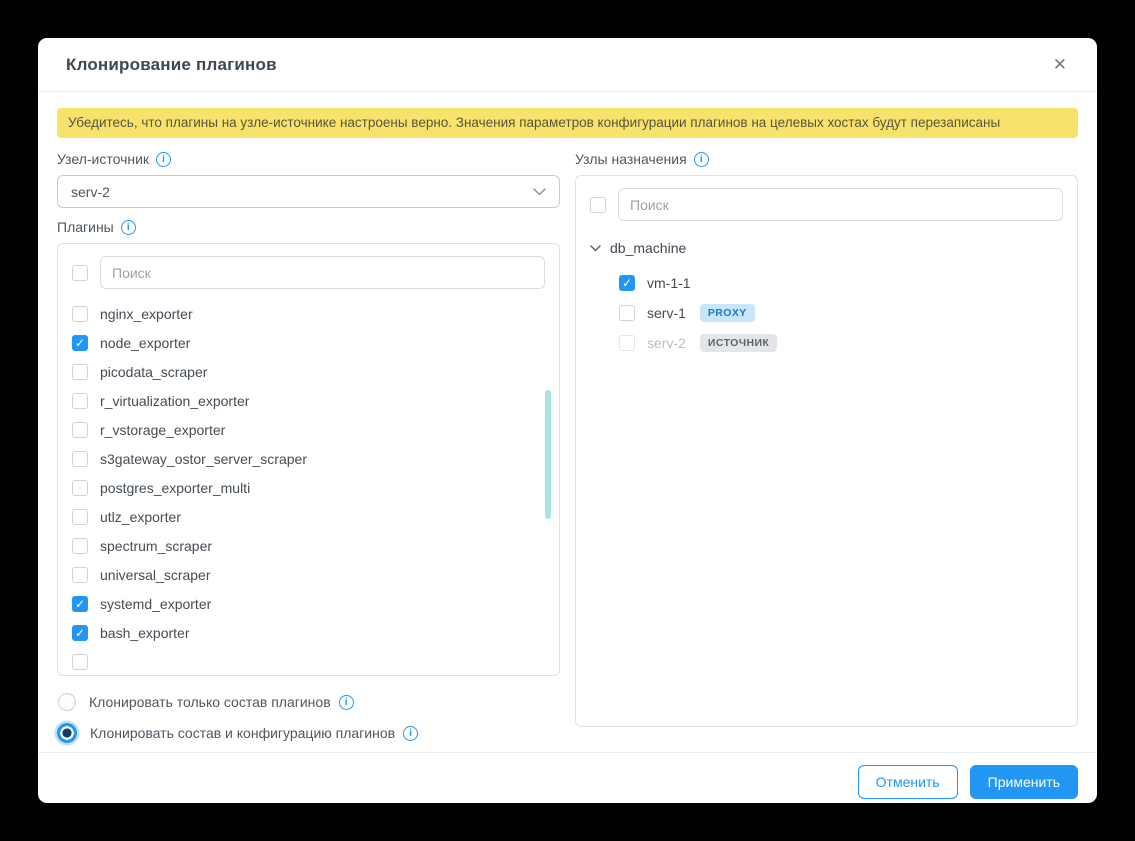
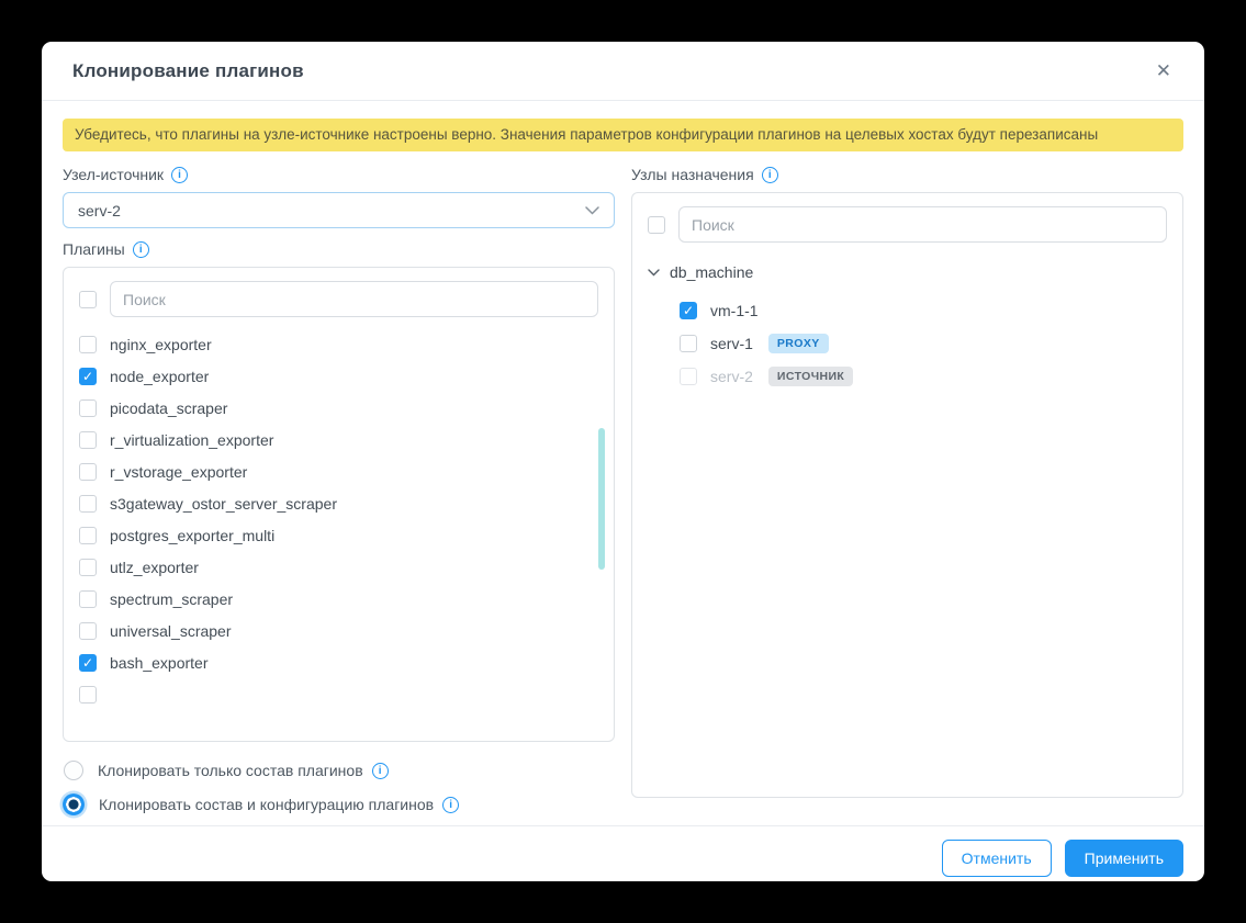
  Клонирование плагинов
  ✕
  Убедитесь, что плагины на узле-источнике настроены верно. Значения параметров конфигурации плагинов на целевых хостах будут перезаписаны
  Узел-источник
  i
  serv-2
  Плагины
  i
  Поиск
  nginx_exporter
  node_exporter
  picodata_scraper
  r_virtualization_exporter
  r_vstorage_exporter
  s3gateway_ostor_server_scraper
  postgres_exporter_multi
  utlz_exporter
  spectrum_scraper
  universal_scraper
- systemd_exporter
  bash_exporter
  Клонировать только состав плагинов
  i
  Клонировать состав и конфигурацию плагинов
  i
  Узлы назначения
  i
  Поиск
  db_machine
  vm-1-1
  serv-1
  PROXY
  serv-2
  ИСТОЧНИК
  Отменить
  Применить
